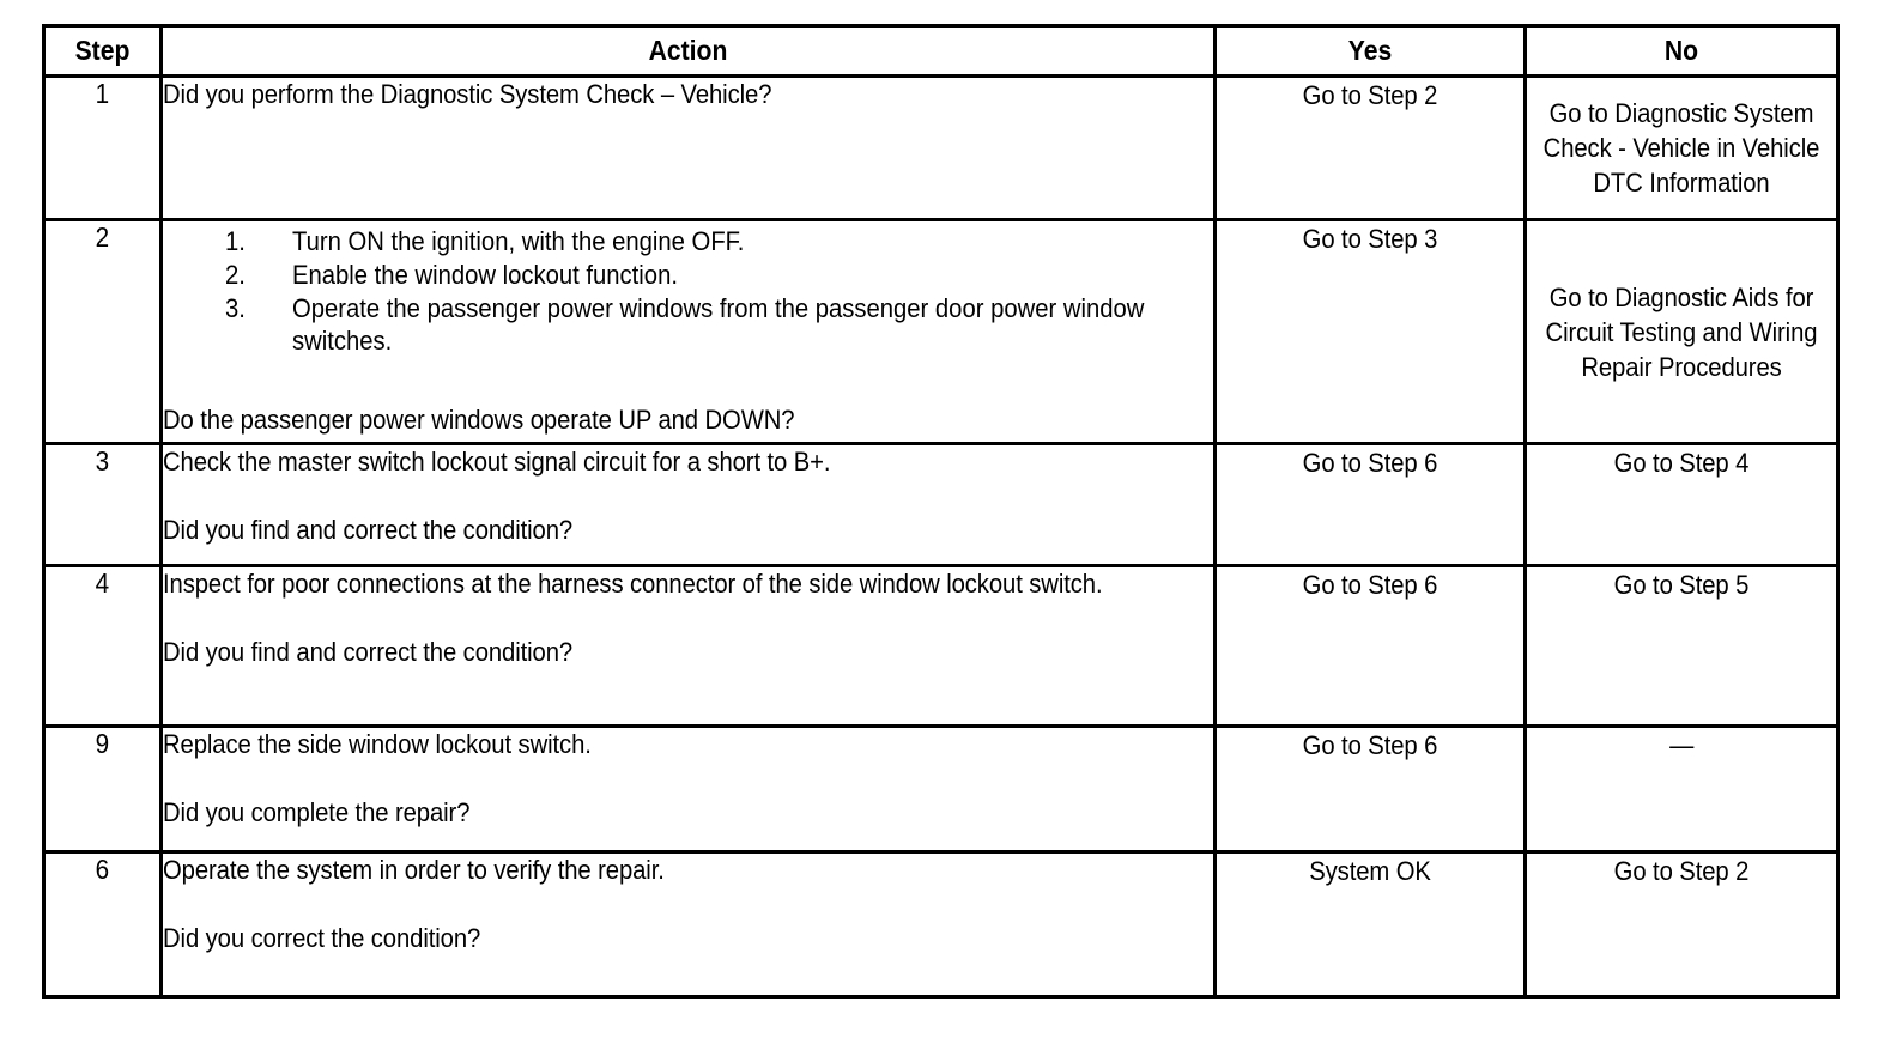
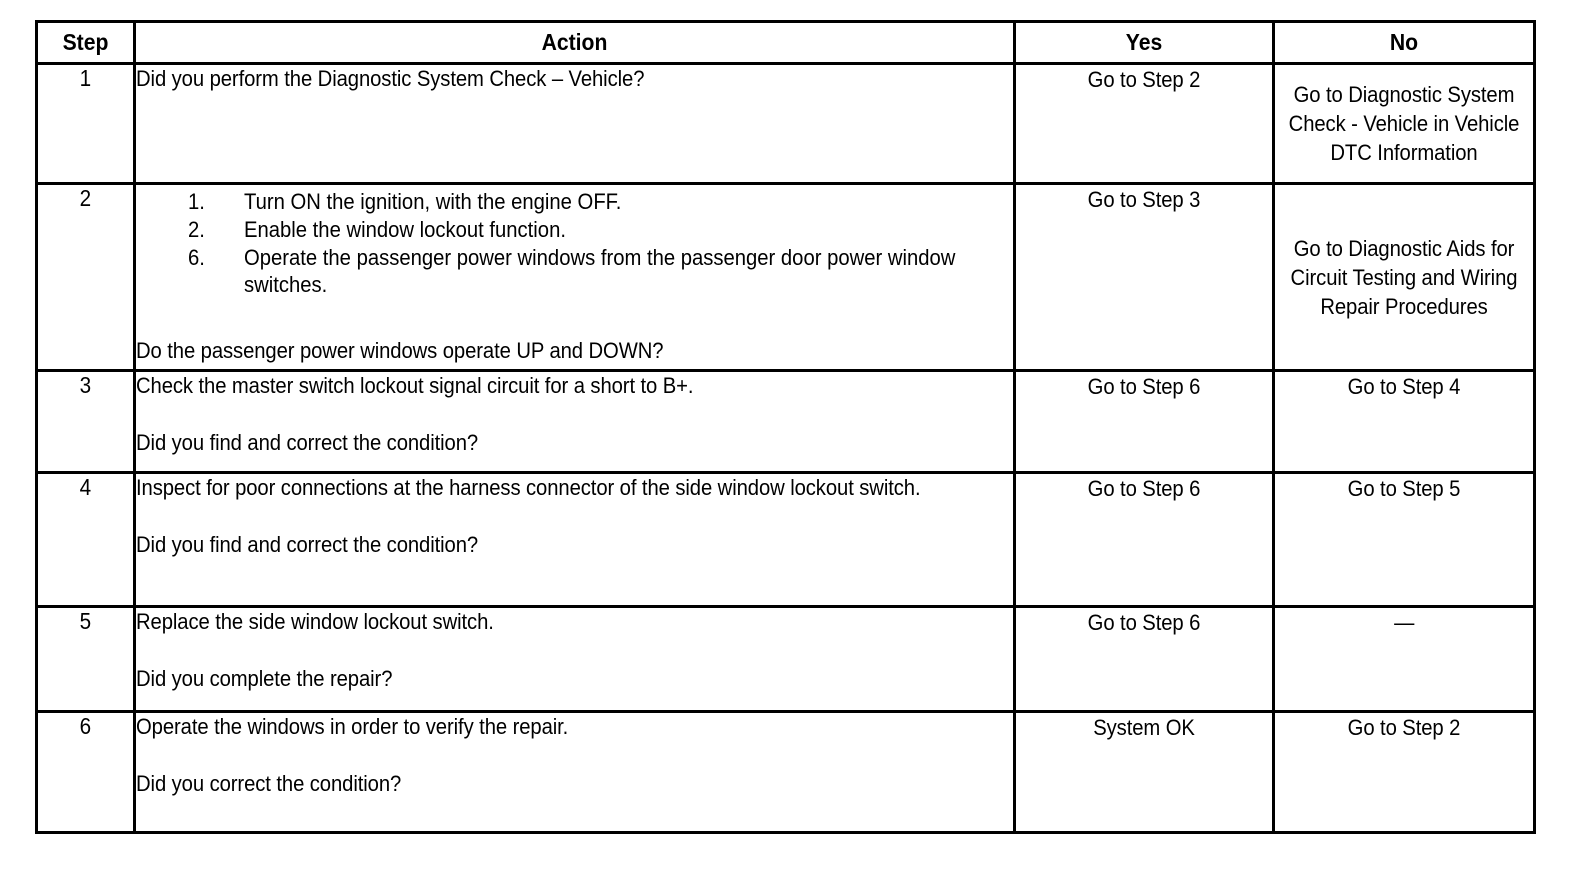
  Step	Action	Yes	No
  1	Did you perform the Diagnostic System Check – Vehicle?	Go to Step 2	Go to Diagnostic System Check - Vehicle in Vehicle DTC Information
- 2	1. Turn ON the ignition, with the engine OFF. 2. Enable the window lockout function. 3. Operate the passenger power windows from the passenger door power window switches. Do the passenger power windows operate UP and DOWN?	Go to Step 3	Go to Diagnostic Aids for Circuit Testing and Wiring Repair Procedures
+ 2	1. Turn ON the ignition, with the engine OFF. 2. Enable the window lockout function. 6. Operate the passenger power windows from the passenger door power window switches. Do the passenger power windows operate UP and DOWN?	Go to Step 3	Go to Diagnostic Aids for Circuit Testing and Wiring Repair Procedures
  3	Check the master switch lockout signal circuit for a short to B+. Did you find and correct the condition?	Go to Step 6	Go to Step 4
  4	Inspect for poor connections at the harness connector of the side window lockout switch. Did you find and correct the condition?	Go to Step 6	Go to Step 5
- 9	Replace the side window lockout switch. Did you complete the repair?	Go to Step 6	—
+ 5	Replace the side window lockout switch. Did you complete the repair?	Go to Step 6	—
- 6	Operate the system in order to verify the repair. Did you correct the condition?	System OK	Go to Step 2
+ 6	Operate the windows in order to verify the repair. Did you correct the condition?	System OK	Go to Step 2
